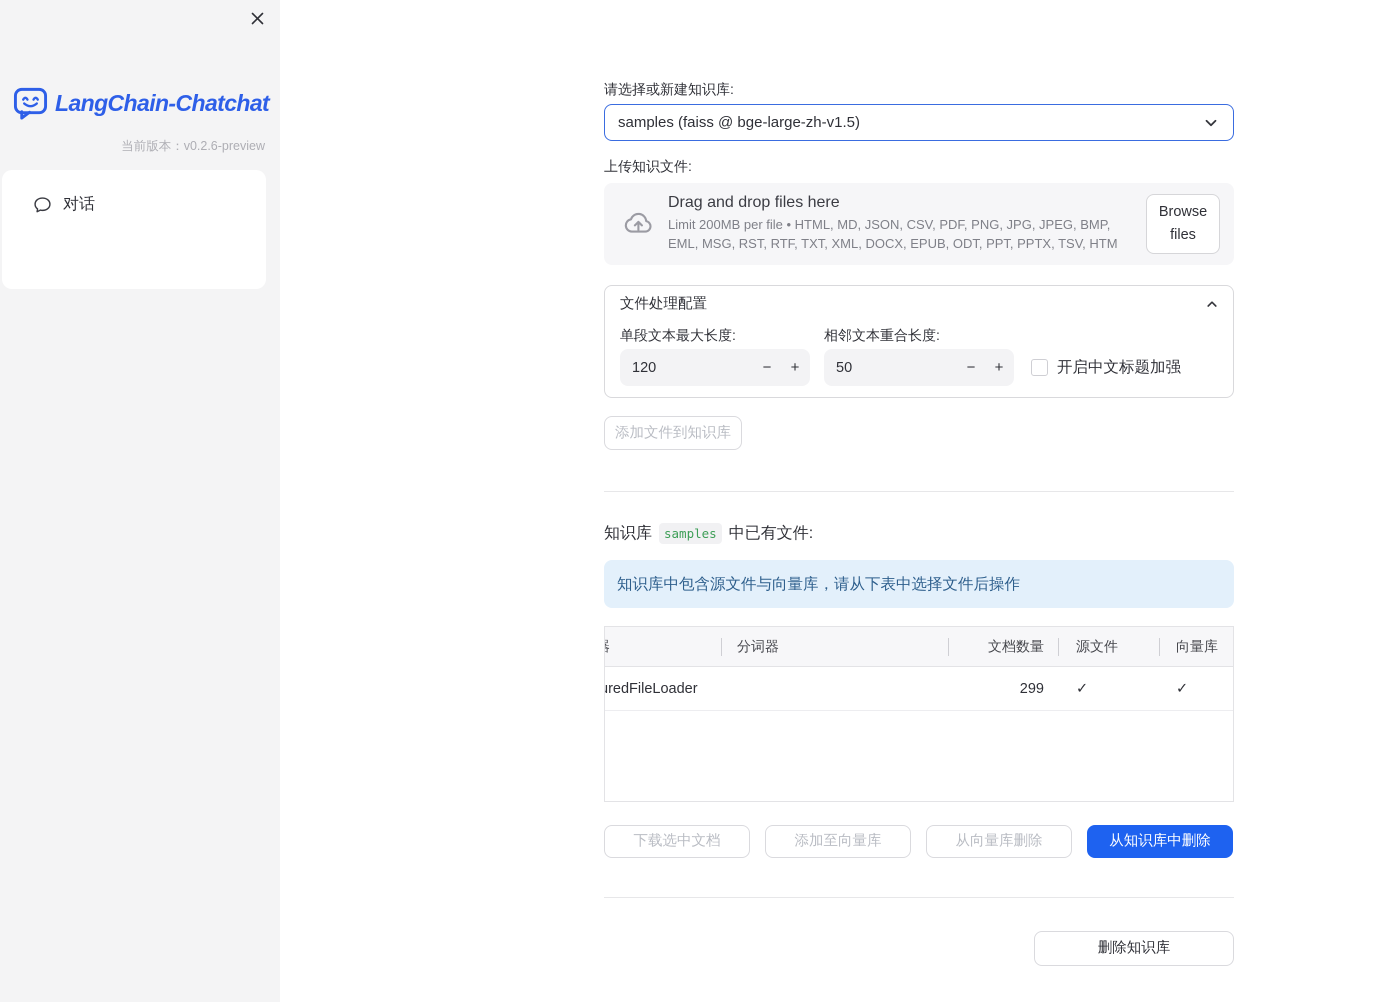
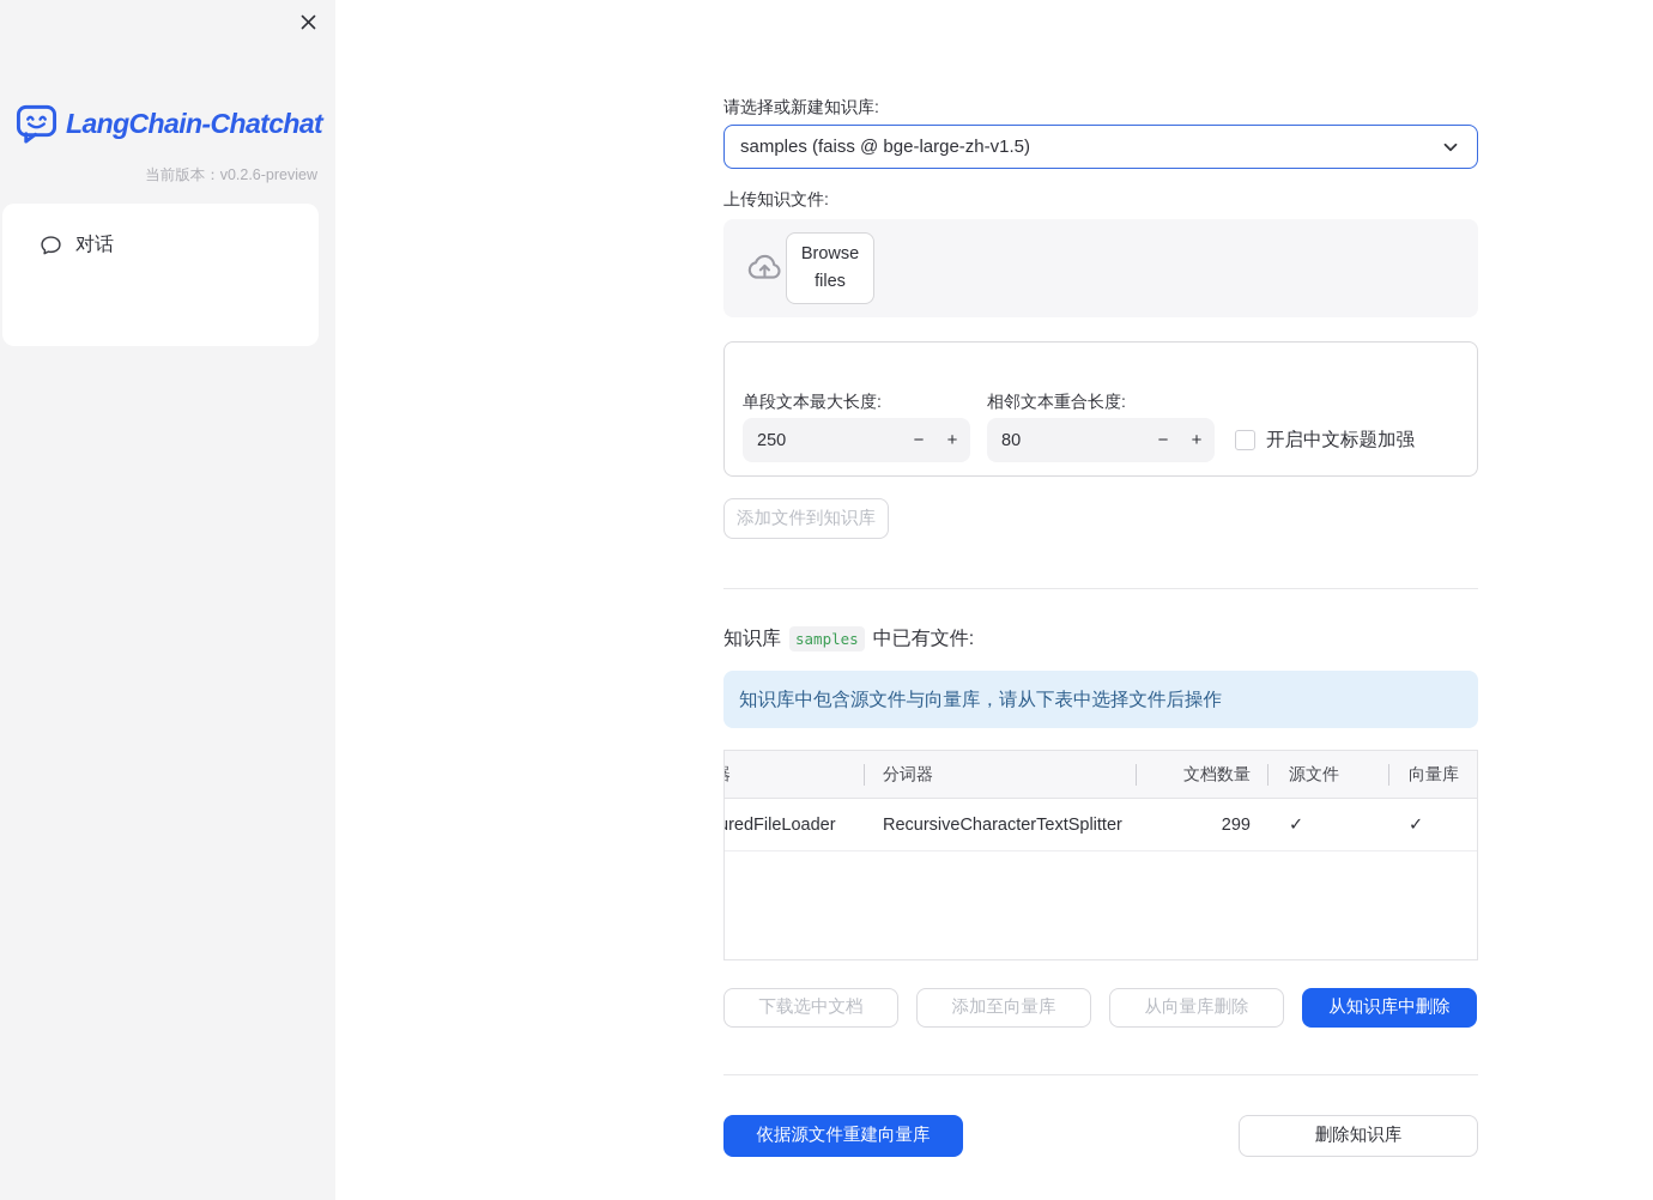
  LangChain-Chatchat
  当前版本：v0.2.6-preview
  对话
  请选择或新建知识库:
  samples (faiss @ bge-large-zh-v1.5)
  上传知识文件:
- Drag and drop files here
- Limit 200MB per file • HTML, MD, JSON, CSV, PDF, PNG, JPG, JPEG, BMP, EML, MSG, RST, RTF, TXT, XML, DOCX, EPUB, ODT, PPT, PPTX, TSV, HTM
  Browse files
- 文件处理配置
  单段文本最大长度:
  相邻文本重合长度:
- 120
+ 250
  −
  +
- 50
+ 80
  −
  +
  开启中文标题加强
  添加文件到知识库
  知识库
  samples
  中已有文件:
  知识库中包含源文件与向量库，请从下表中选择文件后操作
  分词器
  文档数量
  源文件
  向量库
  uredFileLoader
+ RecursiveCharacterTextSplitter
  299
  ✓
  ✓
  下载选中文档
  添加至向量库
  从向量库删除
  从知识库中删除
+ 依据源文件重建向量库
  删除知识库
